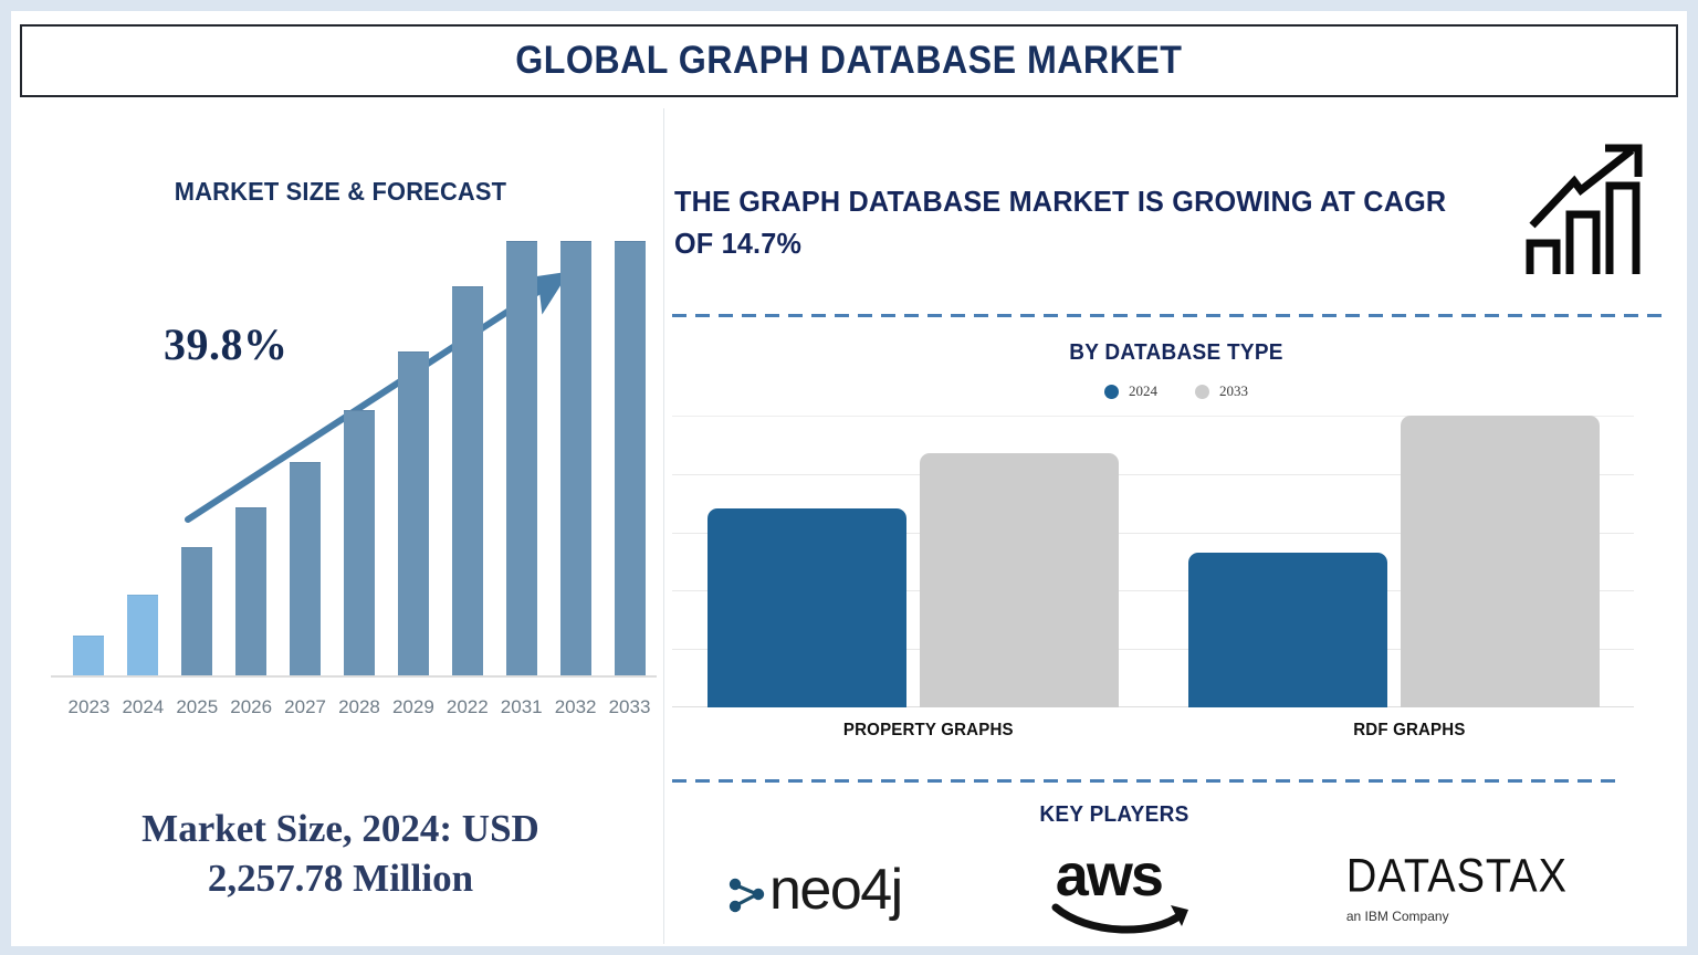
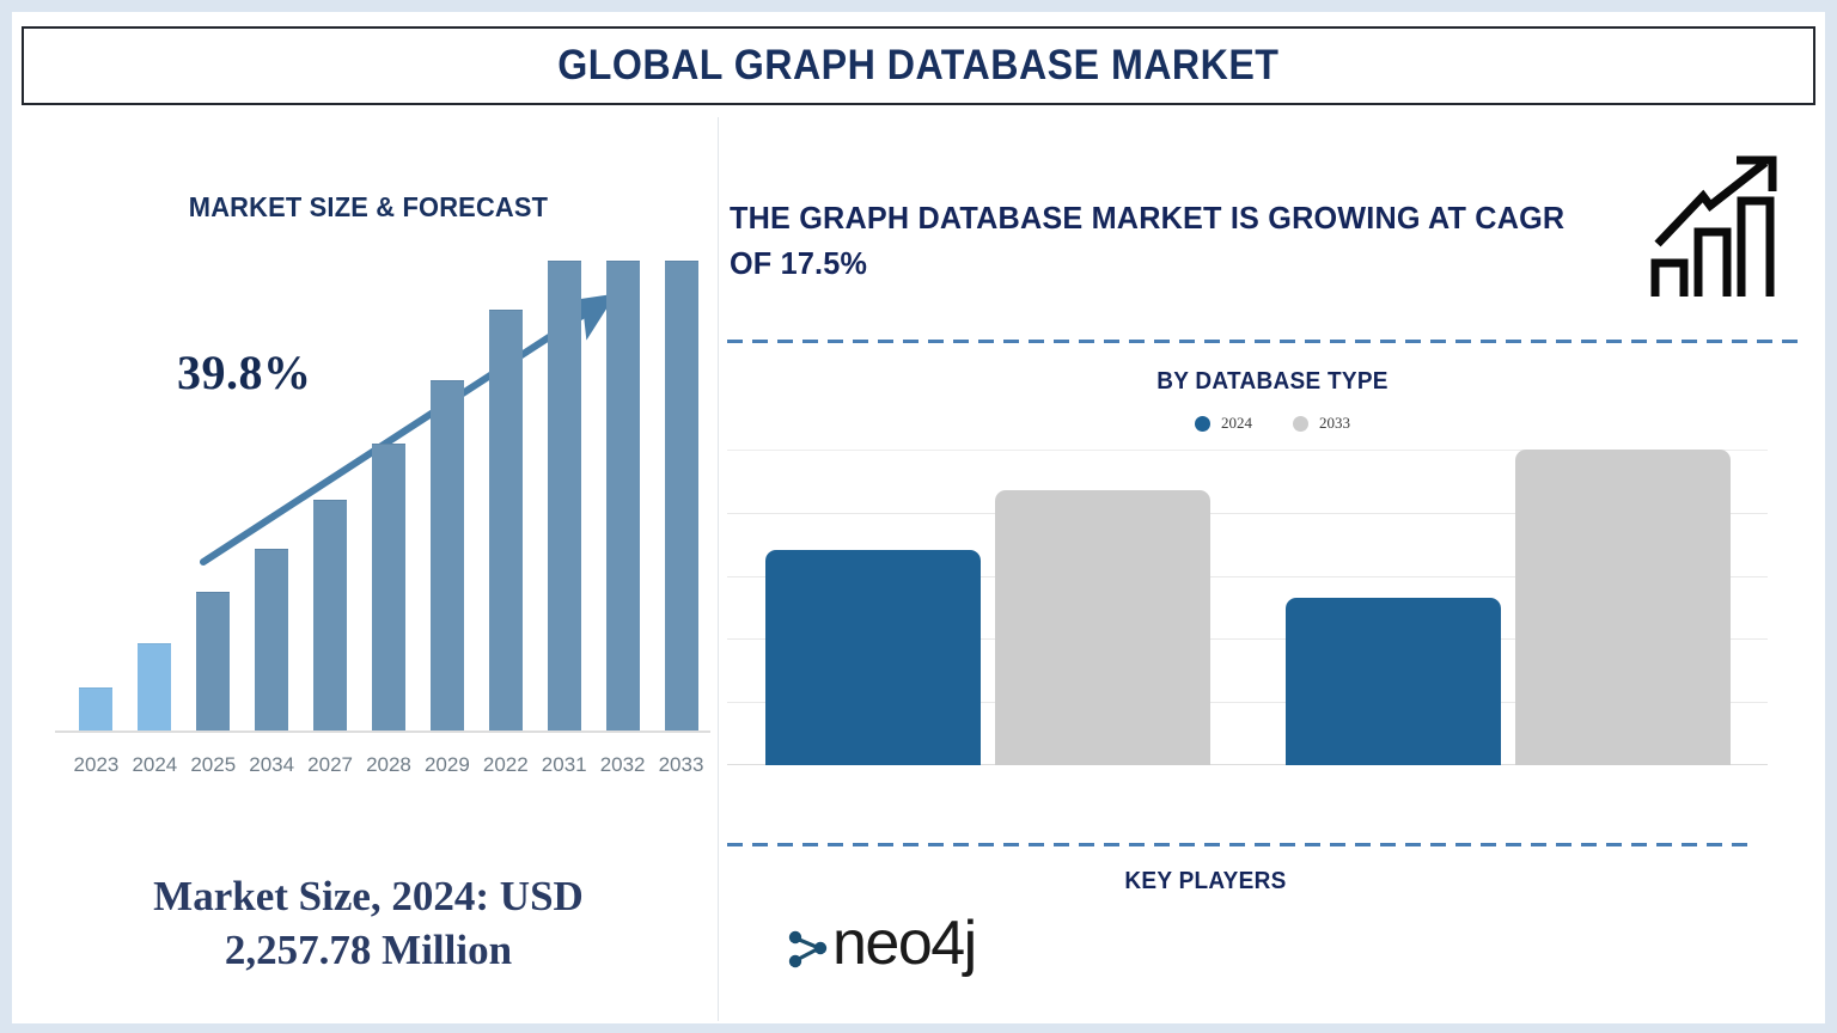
  GLOBAL GRAPH DATABASE MARKET
  MARKET SIZE & FORECAST
  39.8%
  2023
  2024
  2025
- 2026
+ 2034
  2027
  2028
  2029
  2022
  2031
  2032
  2033
  Market Size, 2024: USD
  2,257.78 Million
- THE GRAPH DATABASE MARKET IS GROWING AT CAGR OF 14.7%
+ THE GRAPH DATABASE MARKET IS GROWING AT CAGR OF 17.5%
  BY DATABASE TYPE
  2024
  2033
- PROPERTY GRAPHS
- RDF GRAPHS
  KEY PLAYERS
  neo4j
- aws
- DATASTAX
- an IBM Company
